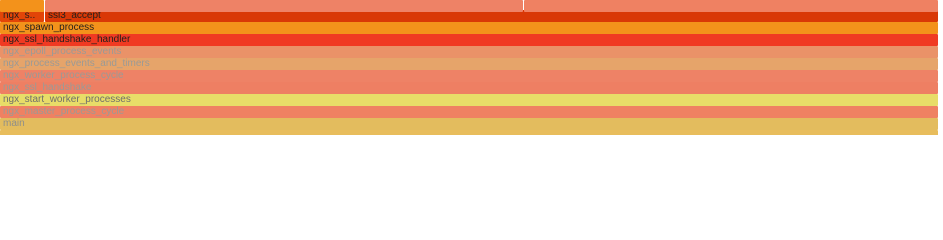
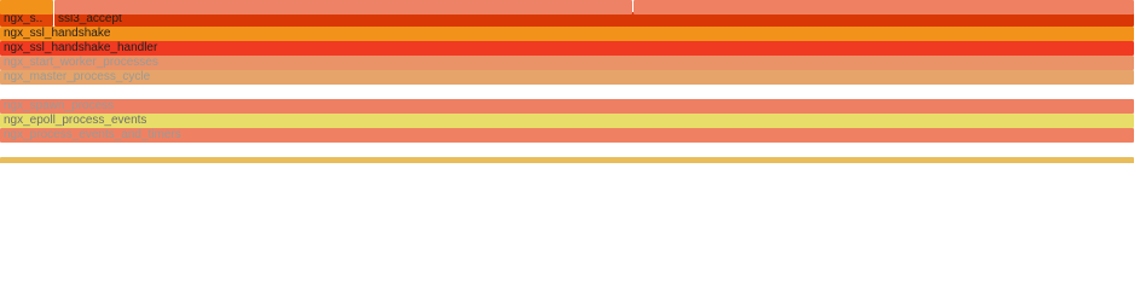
- main
- ngx_master_process_cycle
+ ngx_process_events_and_timers
- ngx_start_worker_processes
+ ngx_epoll_process_events
- ngx_ssl_handshake
+ ngx_spawn_process
- ngx_worker_process_cycle
- ngx_process_events_and_timers
+ ngx_master_process_cycle
- ngx_epoll_process_events
+ ngx_start_worker_processes
  ngx_ssl_handshake_handler
- ngx_spawn_process
+ ngx_ssl_handshake
  ngx_s..
  ssl3_accept
